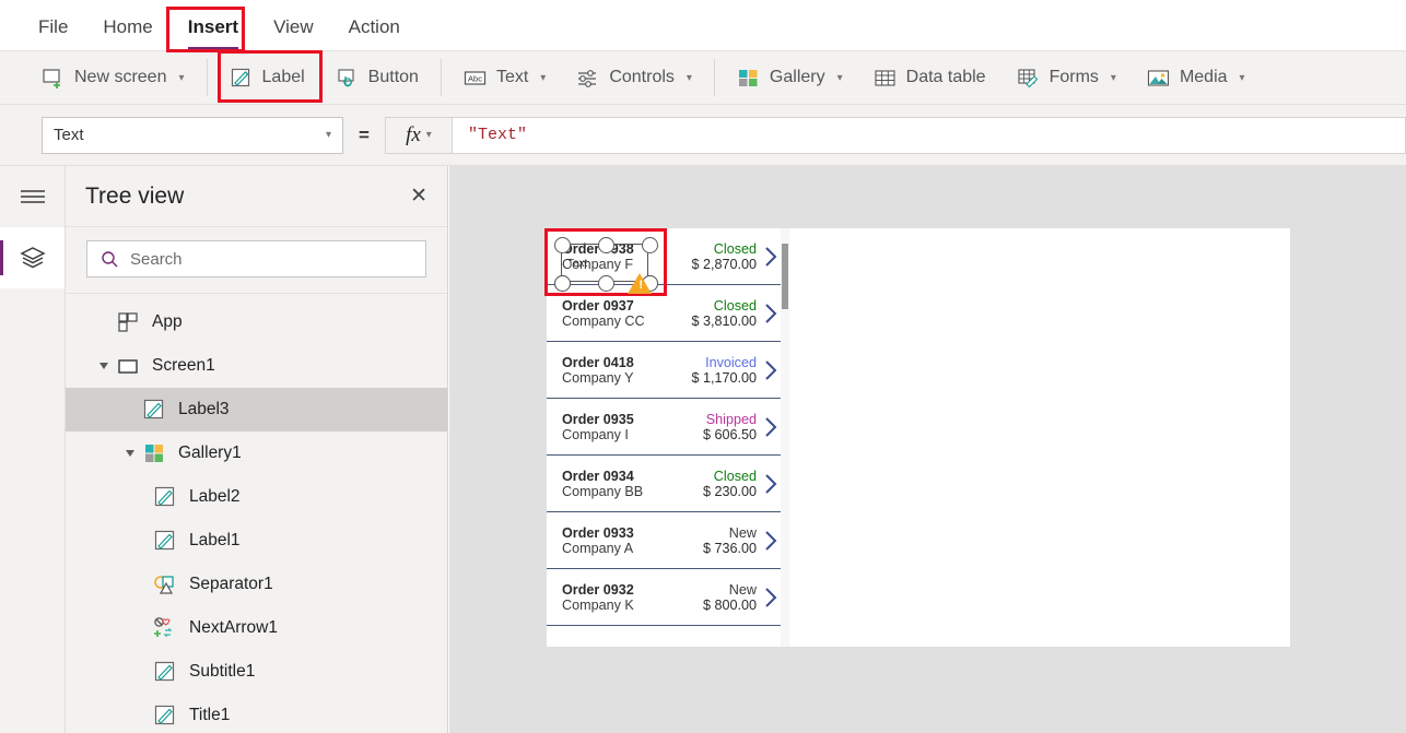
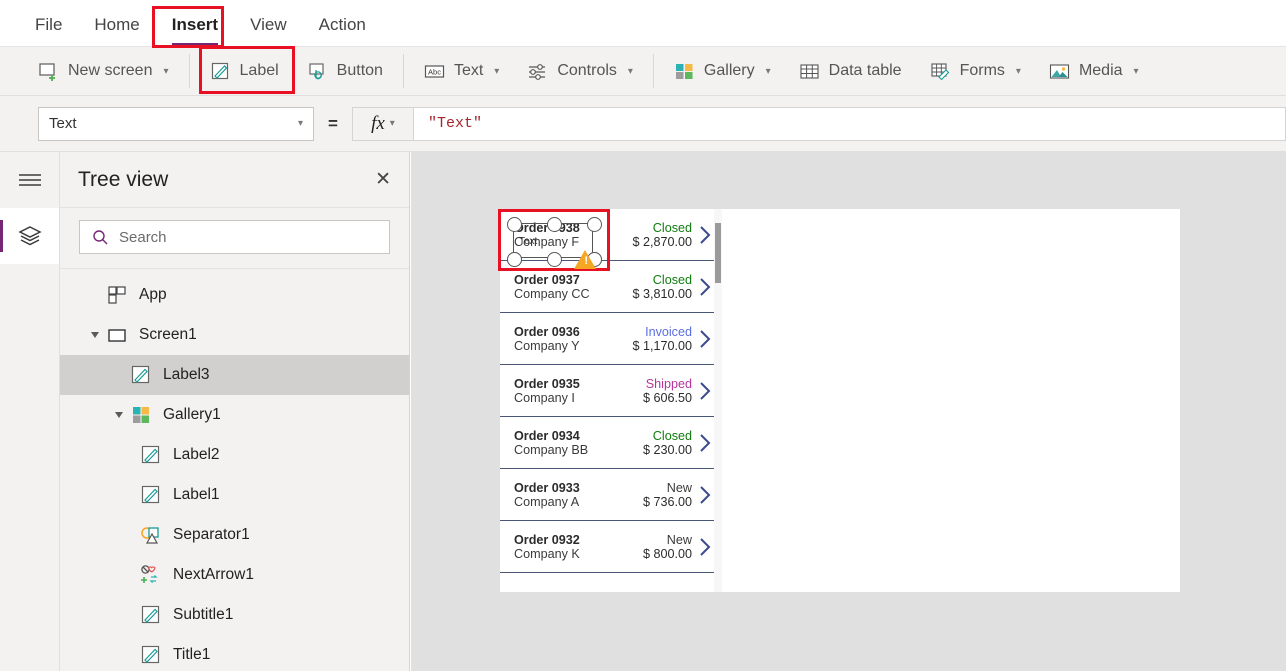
  File
  Home
  Insert
  View
  Action
  New screen
  ▾
  Label
  Button
  Abc
  Text
  ▾
  Controls
  ▾
  Gallery
  ▾
  Data table
  Forms
  ▾
  Media
  ▾
  Text
  ▾
  =
  fx
  ▾
  "Text"
  Tree view
  ✕
  Search
  App
  Screen1
  Label3
  Gallery1
  Label2
  Label1
  Separator1
  NextArrow1
  Subtitle1
  Title1
  rder938
  Closed
  Company F
  $ 2,870.00
  Order 0937
  Closed
  Company CC
  $ 3,810.00
- Order 0418
+ Order 0936
  Invoiced
  Company Y
  $ 1,170.00
  Order 0935
  Shipped
  Company I
  $ 606.50
  Order 0934
  Closed
  Company BB
  $ 230.00
  Order 0933
  New
  Company A
  $ 736.00
  Order 0932
  New
  Company K
  $ 800.00
  Text
  !
